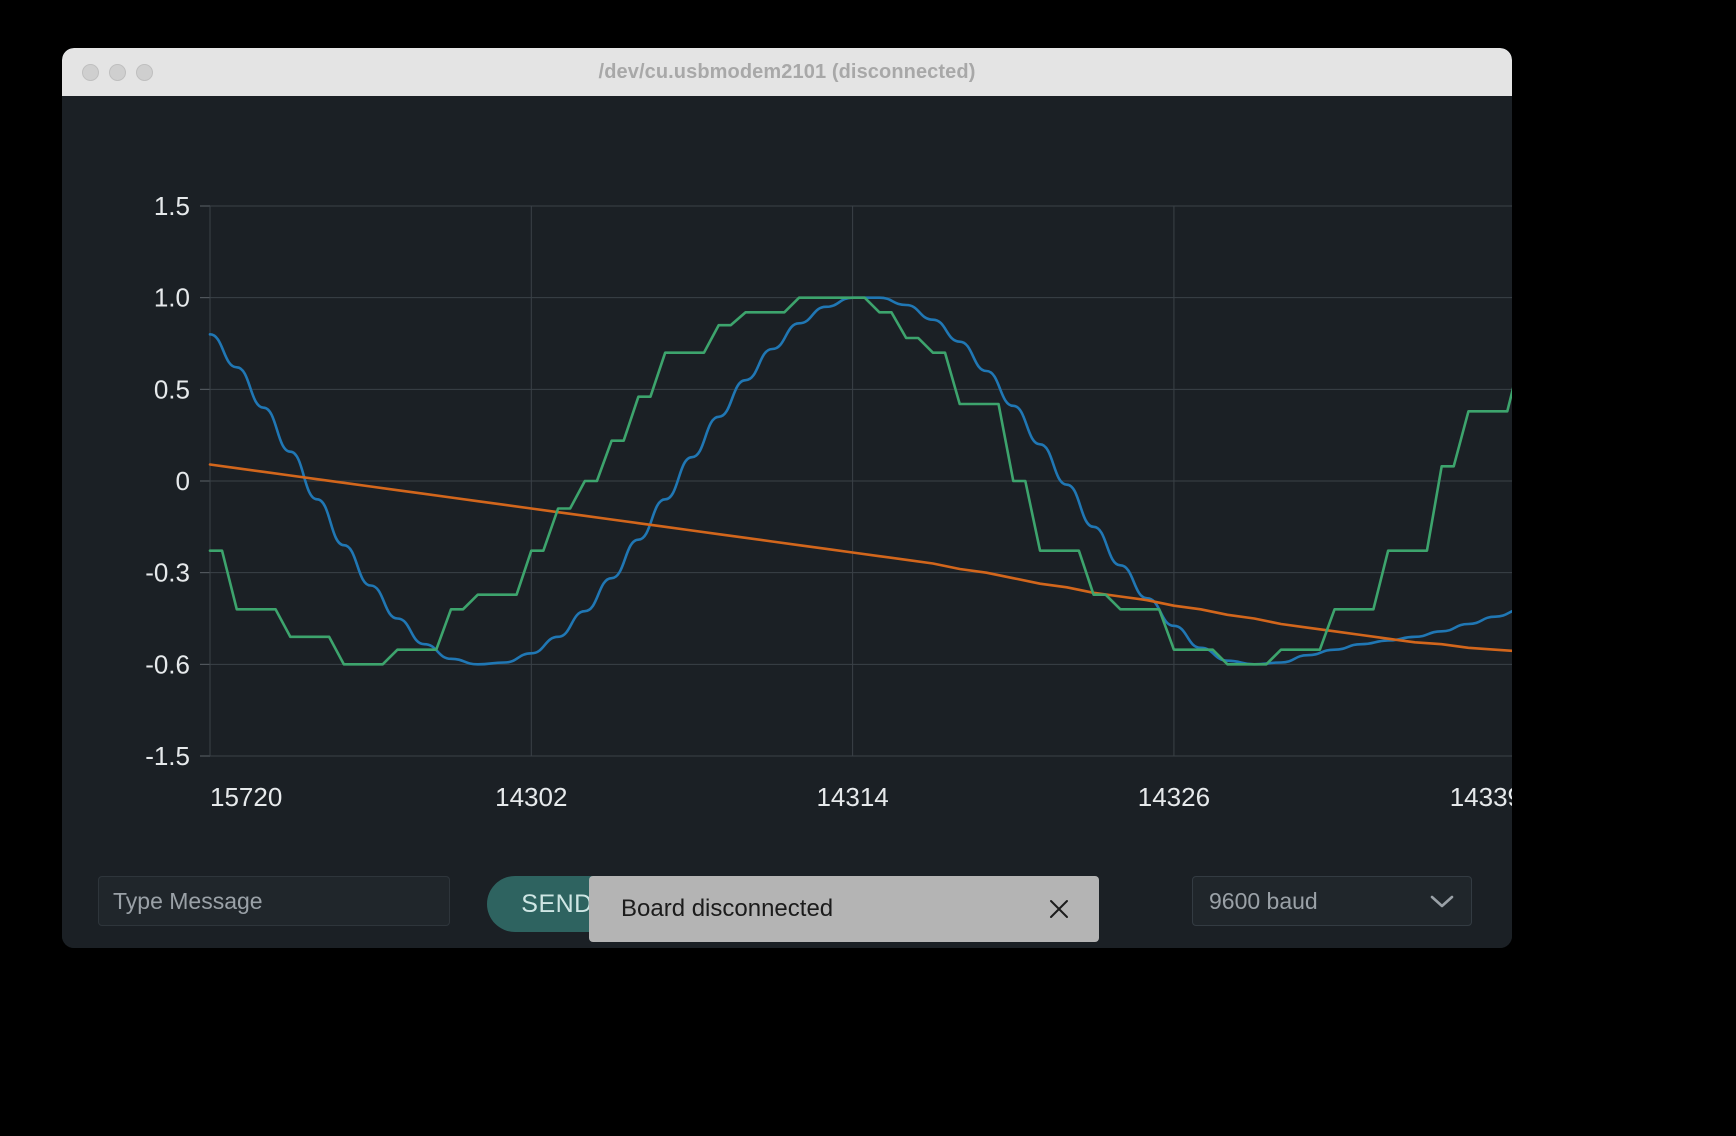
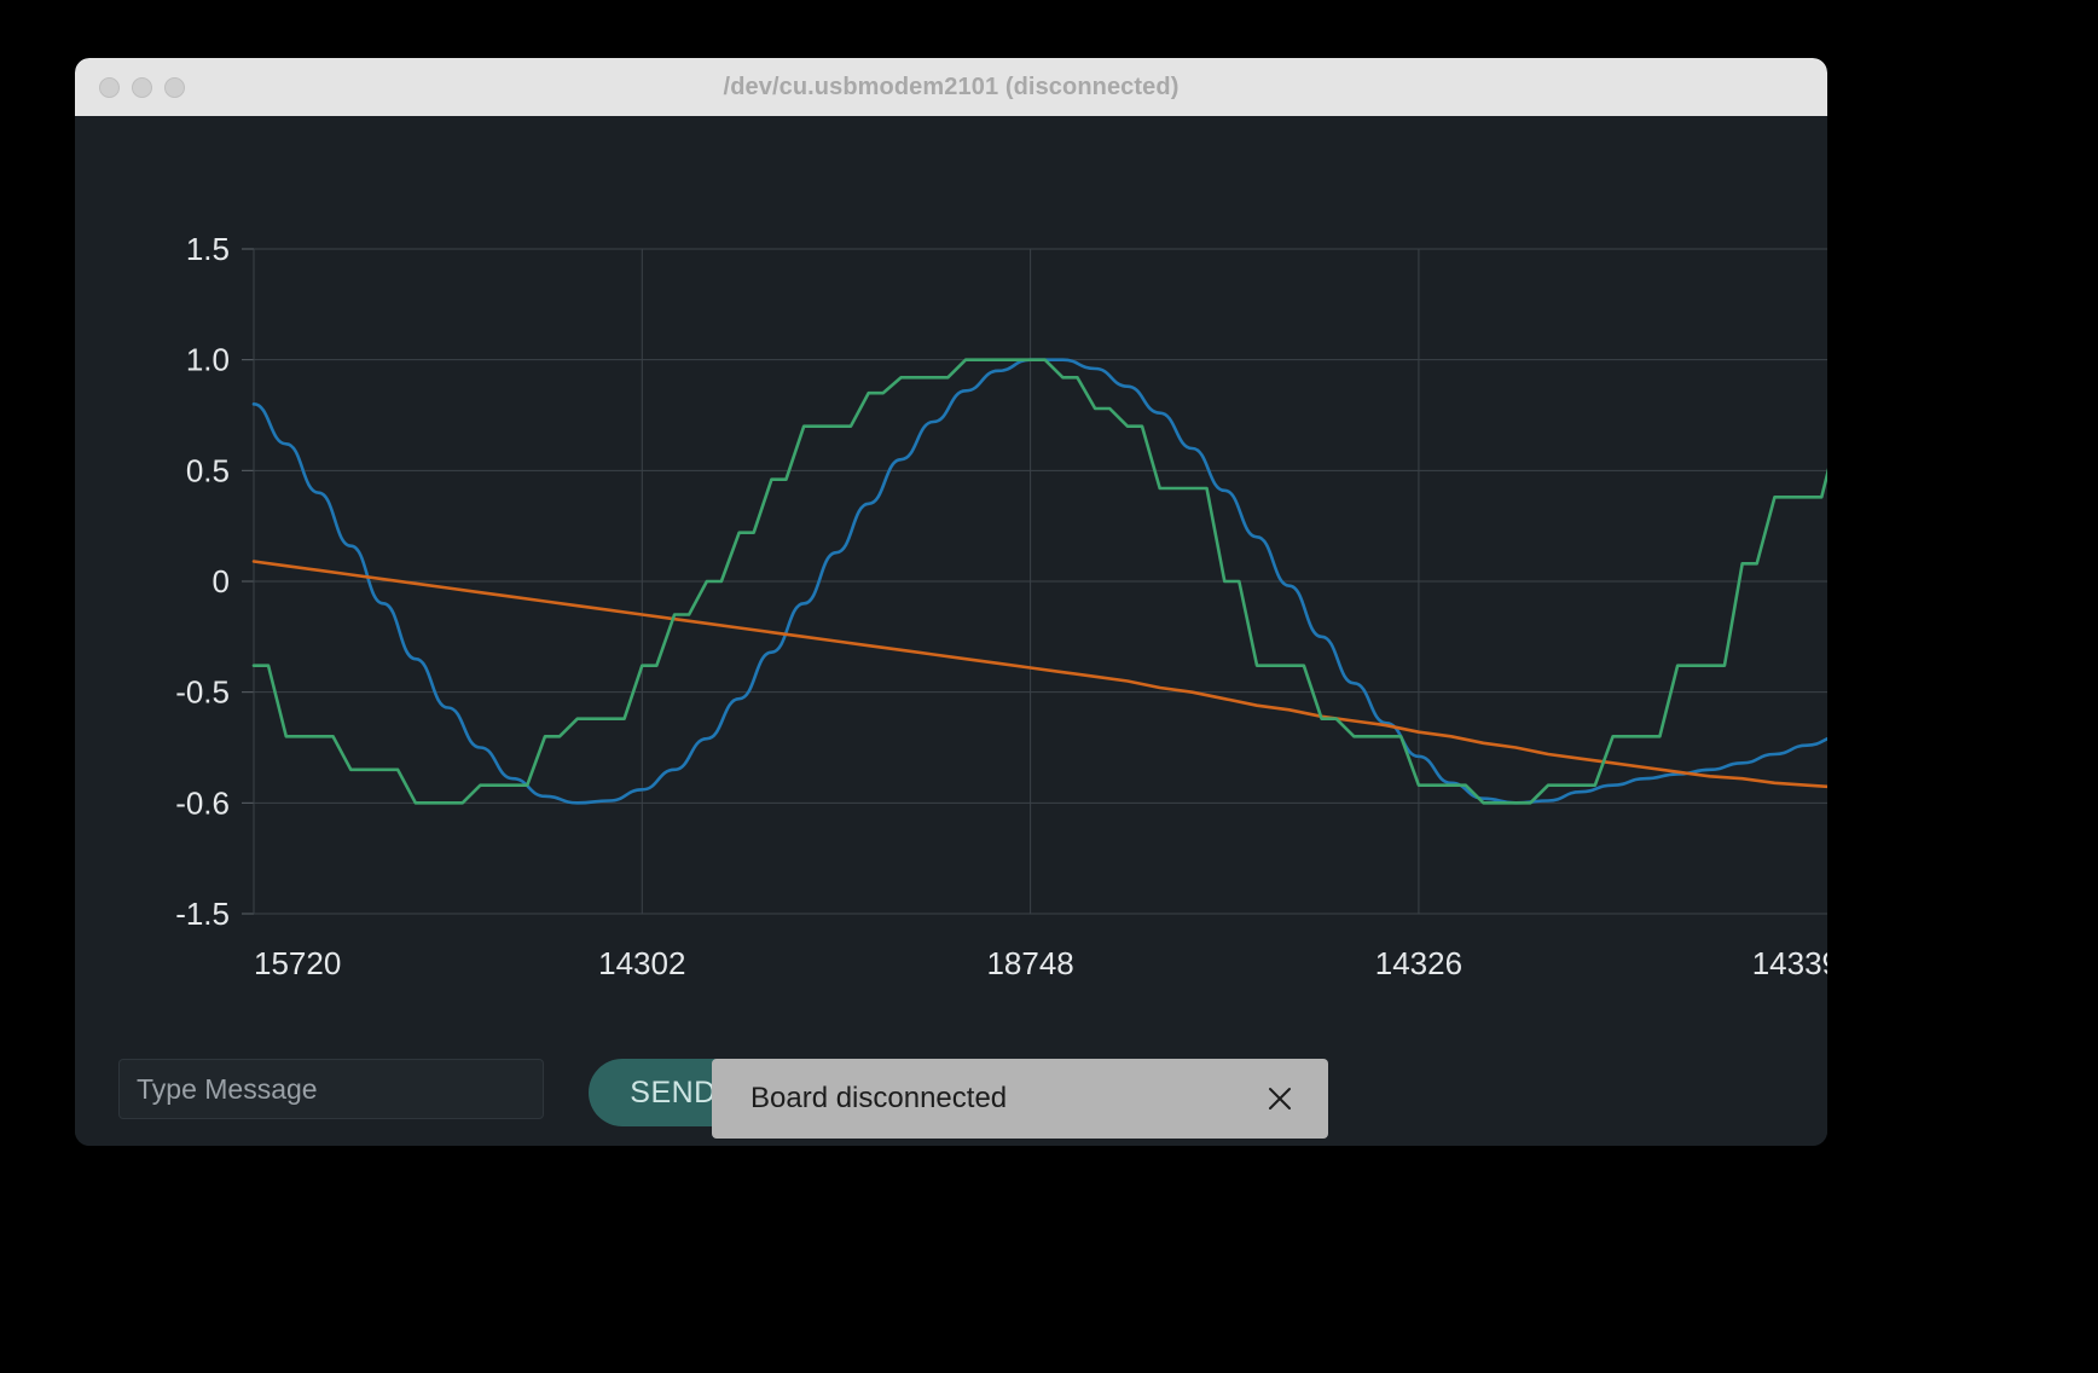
  /dev/cu.usbmodem2101 (disconnected)
  1.5
  1.0
  0.5
  0
- -0.3
+ -0.5
  -0.6
  -1.5
  15720
  14302
- 14314
+ 18748
  14326
  1433
  Type Message
  SEND
- 9600 baud
  Board disconnected
